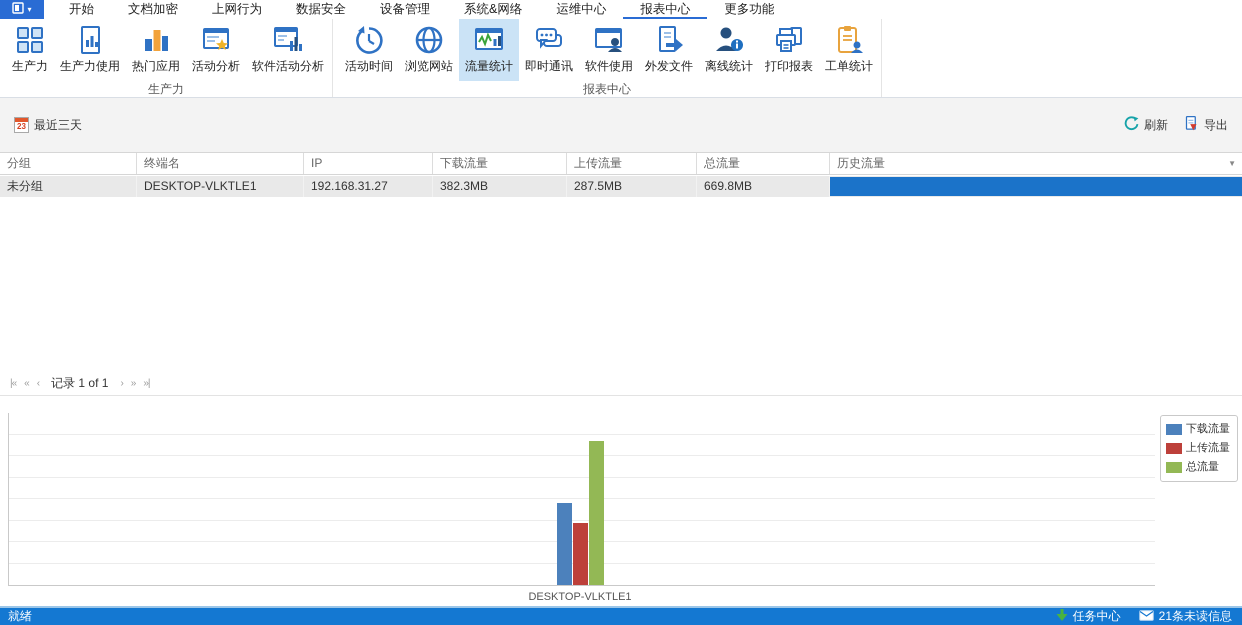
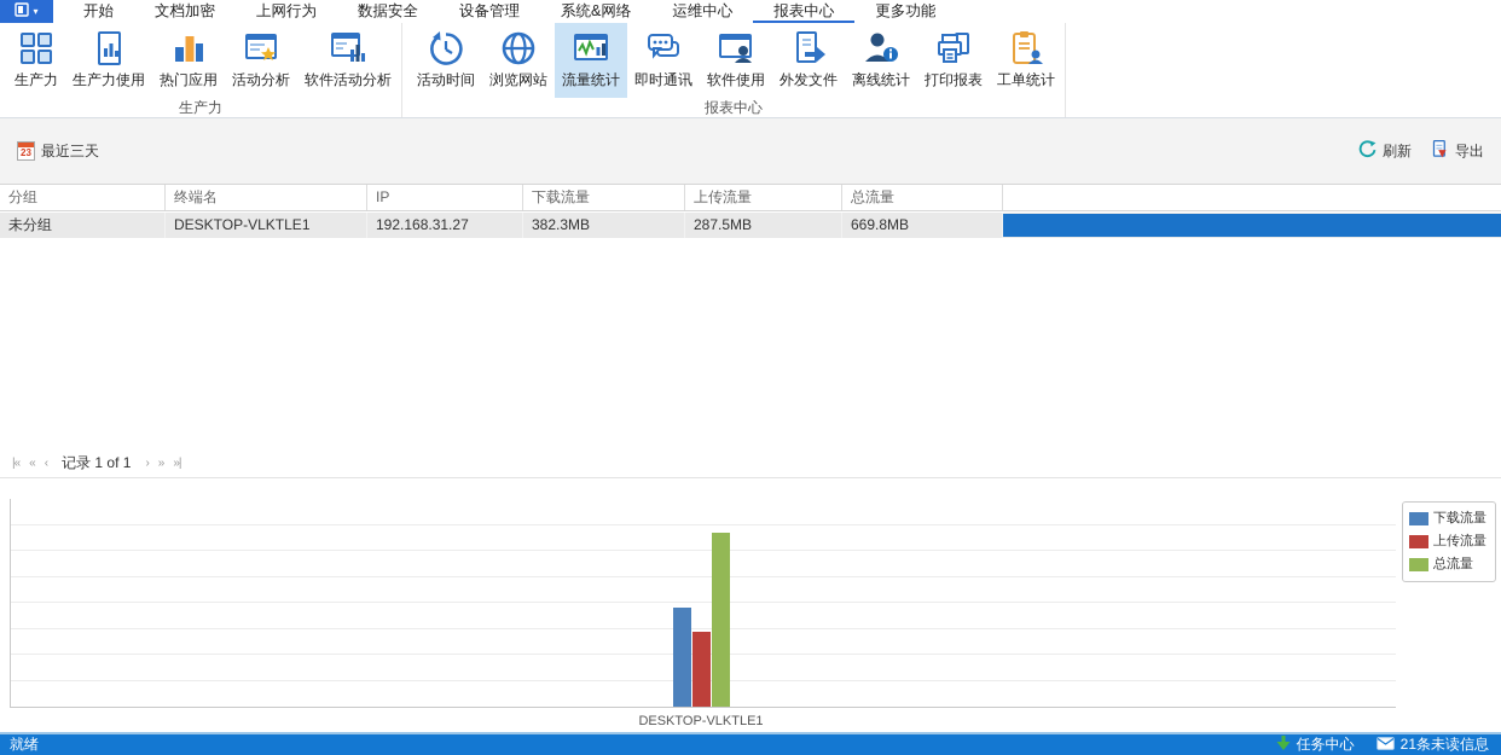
  ▾
  开始
  文档加密
  上网行为
  数据安全
  设备管理
  系统&网络
  运维中心
  报表中心
  更多功能
  生产力
  生产力使用
  热门应用
  活动分析
  软件活动分析
  生产力
  活动时间
  浏览网站
  流量统计
  即时通讯
  软件使用
  外发文件
  离线统计
  打印报表
  工单统计
  报表中心
  23
  最近三天
  刷新
  导出
  分组
  终端名
  IP
  下载流量
  上传流量
  总流量
- 历史流量
- ▼
  未分组
  DESKTOP-VLKTLE1
  192.168.31.27
  382.3MB
  287.5MB
  669.8MB
  |«
  «
  ‹
  记录 1 of 1
  ›
  »
  »|
  DESKTOP-VLKTLE1
  下载流量
  上传流量
  总流量
  就绪
  任务中心
  21条未读信息
